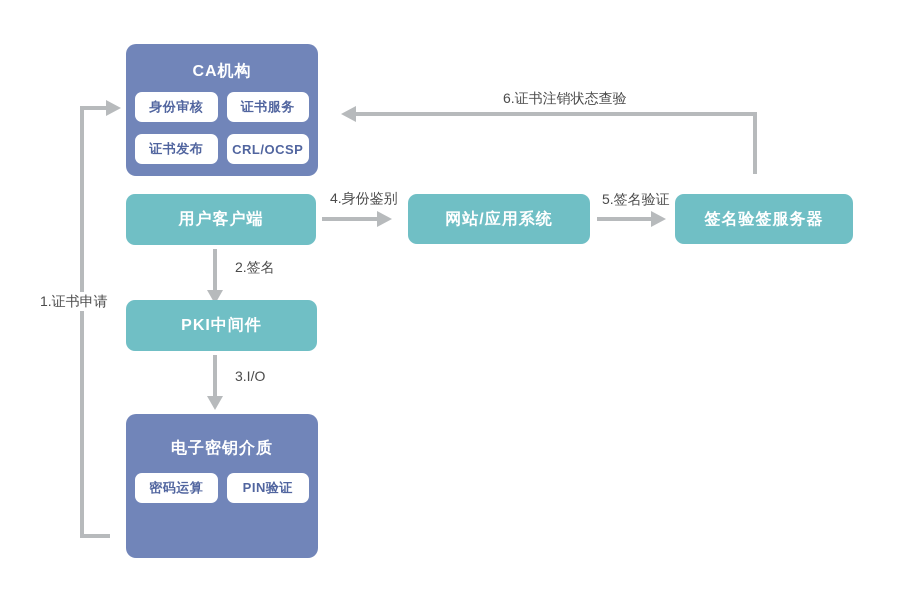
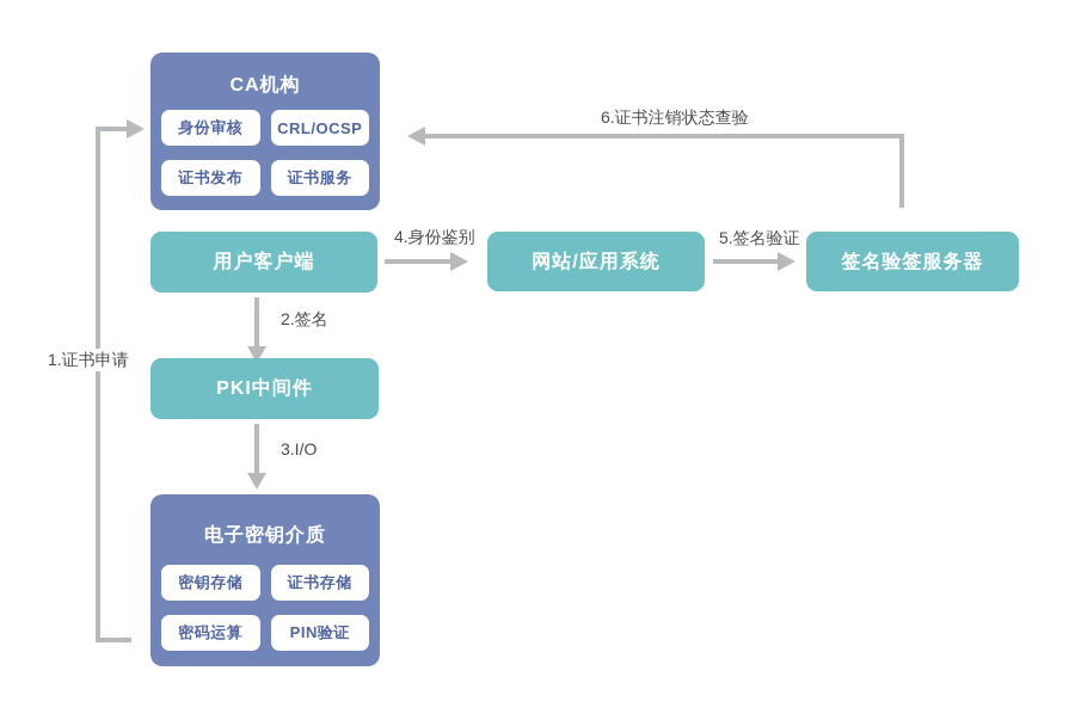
  1.证书申请
  6.证书注销状态查验
  2.签名
  3.I/O
  4.身份鉴别
  5.签名验证
  CA机构
  身份审核
- 证书服务
+ CRL/OCSP
  证书发布
- CRL/OCSP
+ 证书服务
  用户客户端
  网站/应用系统
  签名验签服务器
  PKI中间件
  电子密钥介质
+ 密钥存储
+ 证书存储
  密码运算
  PIN验证
